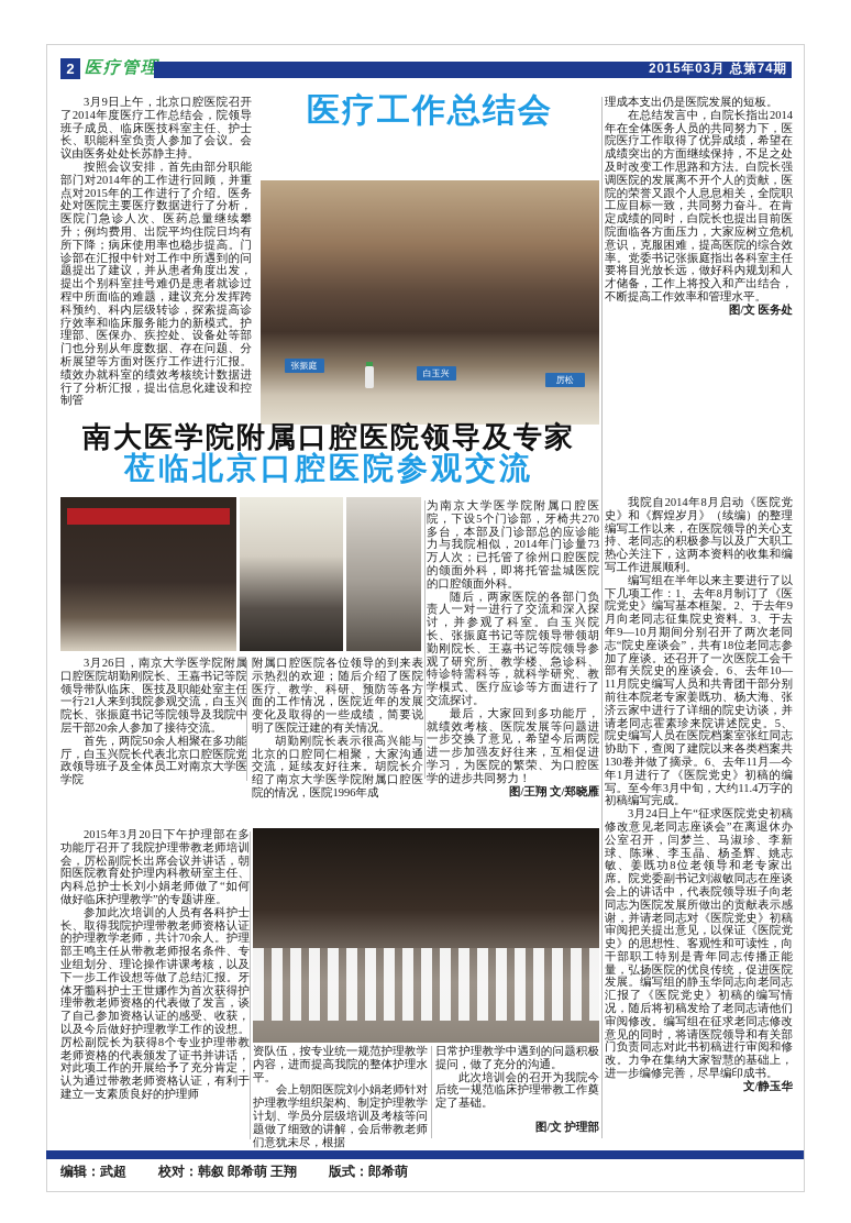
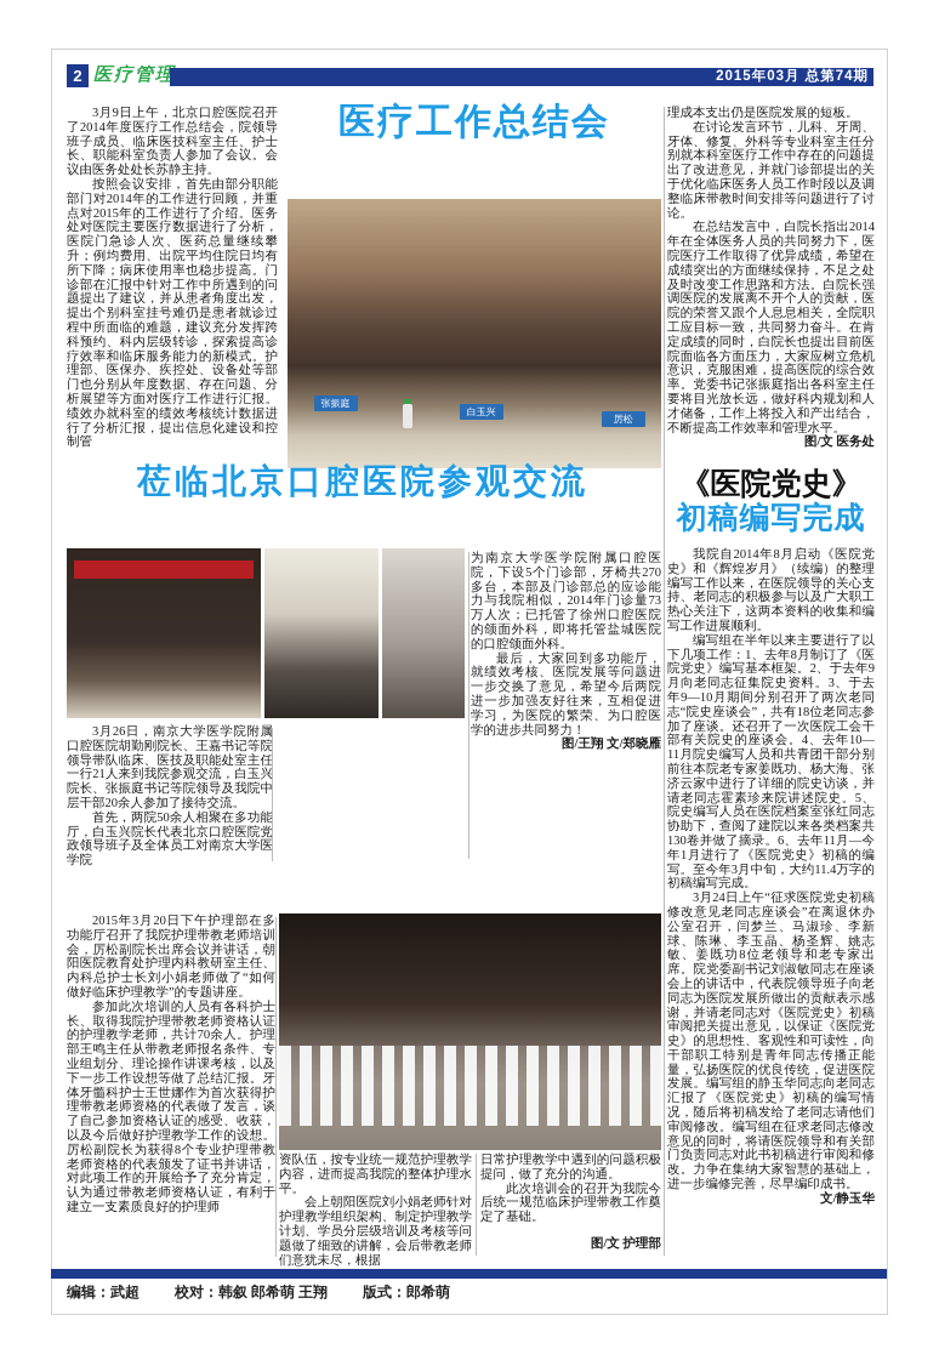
  2
  医疗管理
  2015年03月 总第74期
  医疗工作总结会
  3月9日上午，北京口腔医院召开了2014年度医疗工作总结会，院领导班子成员、临床医技科室主任、护士长、职能科室负责人参加了会议。会议由医务处处长苏静主持。
  按照会议安排，首先由部分职能部门对2014年的工作进行回顾，并重点对2015年的工作进行了介绍。医务处对医院主要医疗数据进行了分析，医院门急诊人次、医药总量继续攀升；例均费用、出院平均住院日均有所下降；病床使用率也稳步提高。门诊部在汇报中针对工作中所遇到的问题提出了建议，并从患者角度出发，提出个别科室挂号难仍是患者就诊过程中所面临的难题，建议充分发挥跨科预约、科内层级转诊，探索提高诊疗效率和临床服务能力的新模式。护理部、医保办、疾控处、设备处等部门也分别从年度数据、存在问题、分析展望等方面对医疗工作进行汇报。绩效办就科室的绩效考核统计数据进行了分析汇报，提出信息化建设和控制管
  张振庭
  白玉兴
  厉松
  理成本支出仍是医院发展的短板。
+ 在讨论发言环节，儿科、牙周、牙体、修复、外科等专业科室主任分别就本科室医疗工作中存在的问题提出了改进意见，并就门诊部提出的关于优化临床医务人员工作时段以及调整临床带教时间安排等问题进行了讨论。
  在总结发言中，白院长指出2014年在全体医务人员的共同努力下，医院医疗工作取得了优异成绩，希望在成绩突出的方面继续保持，不足之处及时改变工作思路和方法。白院长强调医院的发展离不开个人的贡献，医院的荣誉又跟个人息息相关，全院职工应目标一致，共同努力奋斗。在肯定成绩的同时，白院长也提出目前医院面临各方面压力，大家应树立危机意识，克服困难，提高医院的综合效率。党委书记张振庭指出各科室主任要将目光放长远，做好科内规划和人才储备，工作上将投入和产出结合，不断提高工作效率和管理水平。
  图/文 医务处
- 南大医学院附属口腔医院领导及专家
  莅临北京口腔医院参观交流
  3月26日，南京大学医学院附属口腔医院胡勤刚院长、王嘉书记等院领导带队临床、医技及职能处室主任一行21人来到我院参观交流，白玉兴院长、张振庭书记等院领导及我院中层干部20余人参加了接待交流。
  首先，两院50余人相聚在多功能厅，白玉兴院长代表北京口腔医院党政领导班子及全体员工对南京大学医学院
- 附属口腔医院各位领导的到来表示热烈的欢迎；随后介绍了医院医疗、教学、科研、预防等各方面的工作情况，医院近年的发展变化及取得的一些成绩，简要说明了医院迁建的有关情况。
- 胡勤刚院长表示很高兴能与北京的口腔同仁相聚，大家沟通交流，延续友好往来。胡院长介绍了南京大学医学院附属口腔医院的情况，医院1996年成
  为南京大学医学院附属口腔医院，下设5个门诊部，牙椅共270多台，本部及门诊部总的应诊能力与我院相似，2014年门诊量73万人次；已托管了徐州口腔医院的颌面外科，即将托管盐城医院的口腔颌面外科。
- 随后，两家医院的各部门负责人一对一进行了交流和深入探讨，并参观了科室。白玉兴院长、张振庭书记等院领导带领胡勤刚院长、王嘉书记等院领导参观了研究所、教学楼、急诊科、特诊特需科等，就科学研究、教学模式、医疗应诊等方面进行了交流探讨。
  最后，大家回到多功能厅，就绩效考核、医院发展等问题进一步交换了意见，希望今后两院进一步加强友好往来，互相促进学习，为医院的繁荣、为口腔医学的进步共同努力！
  图/王翔 文/郑晓雁
+ 《医院党史》
+ 初稿编写完成
  我院自2014年8月启动《医院党史》和《辉煌岁月》（续编）的整理编写工作以来，在医院领导的关心支持、老同志的积极参与以及广大职工热心关注下，这两本资料的收集和编写工作进展顺利。
- 编写组在半年以来主要进行了以下几项工作：1、去年8月制订了《医院党史》编写基本框架。2、于去年9月向老同志征集院史资料。3、于去年9—10月期间分别召开了两次老同志“院史座谈会”，共有18位老同志参加了座谈。还召开了一次医院工会干部有关院史的座谈会。6、去年10—11月院史编写人员和共青团干部分别前往本院老专家姜既功、杨大海、张济云家中进行了详细的院史访谈，并请老同志霍素珍来院讲述院史。5、院史编写人员在医院档案室张红同志协助下，查阅了建院以来各类档案共130卷并做了摘录。6、去年11月—今年1月进行了《医院党史》初稿的编写。至今年3月中旬，大约11.4万字的初稿编写完成。
+ 编写组在半年以来主要进行了以下几项工作：1、去年8月制订了《医院党史》编写基本框架。2、于去年9月向老同志征集院史资料。3、于去年9—10月期间分别召开了两次老同志“院史座谈会”，共有18位老同志参加了座谈。还召开了一次医院工会干部有关院史的座谈会。4、去年10—11月院史编写人员和共青团干部分别前往本院老专家姜既功、杨大海、张济云家中进行了详细的院史访谈，并请老同志霍素珍来院讲述院史。5、院史编写人员在医院档案室张红同志协助下，查阅了建院以来各类档案共130卷并做了摘录。6、去年11月—今年1月进行了《医院党史》初稿的编写。至今年3月中旬，大约11.4万字的初稿编写完成。
  3月24日上午“征求医院党史初稿修改意见老同志座谈会”在离退休办公室召开，闫梦兰、马淑珍、李新球、陈琳、李玉晶、杨圣辉、姚志敏、姜既功8位老领导和老专家出席。院党委副书记刘淑敏同志在座谈会上的讲话中，代表院领导班子向老同志为医院发展所做出的贡献表示感谢，并请老同志对《医院党史》初稿审阅把关提出意见，以保证《医院党史》的思想性、客观性和可读性，向干部职工特别是青年同志传播正能量，弘扬医院的优良传统，促进医院发展。编写组的静玉华同志向老同志汇报了《医院党史》初稿的编写情况，随后将初稿发给了老同志请他们审阅修改。编写组在征求老同志修改意见的同时，将请医院领导和有关部门负责同志对此书初稿进行审阅和修改。力争在集纳大家智慧的基础上，进一步编修完善，尽早编印成书。
  文/静玉华
  2015年3月20日下午护理部在多功能厅召开了我院护理带教老师培训会，厉松副院长出席会议并讲话，朝阳医院教育处护理内科教研室主任、内科总护士长刘小娟老师做了“如何做好临床护理教学”的专题讲座。
  参加此次培训的人员有各科护士长、取得我院护理带教老师资格认证的护理教学老师，共计70余人。护理部王鸣主任从带教老师报名条件、专业组划分、理论操作讲课考核，以及下一步工作设想等做了总结汇报。牙体牙髓科护士王世娜作为首次获得护理带教老师资格的代表做了发言，谈了自己参加资格认证的感受、收获，以及今后做好护理教学工作的设想。厉松副院长为获得8个专业护理带教老师资格的代表颁发了证书并讲话，对此项工作的开展给予了充分肯定，认为通过带教老师资格认证，有利于建立一支素质良好的护理师
  资队伍，按专业统一规范护理教学内容，进而提高我院的整体护理水平。
  会上朝阳医院刘小娟老师针对护理教学组织架构、制定护理教学计划、学员分层级培训及考核等问题做了细致的讲解，会后带教老师们意犹未尽，根据
  日常护理教学中遇到的问题积极提问，做了充分的沟通。
  此次培训会的召开为我院今后统一规范临床护理带教工作奠定了基础。
  图/文 护理部
  编辑：武超 校对：韩叙 郎希萌 王翔 版式：郎希萌
